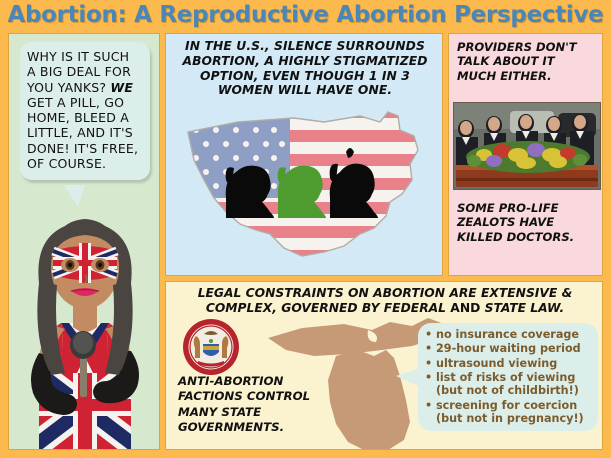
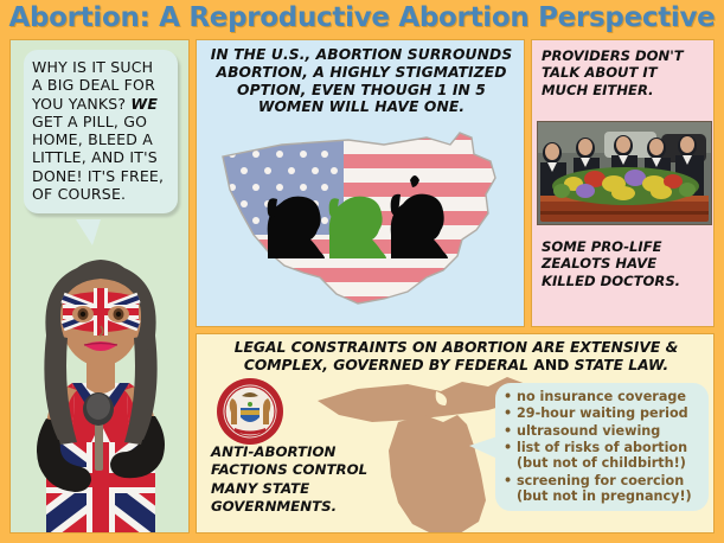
  Abortion: A Reproductive Abortion Perspective
  WHY IS IT SUCH
  A BIG DEAL FOR
  YOU YANKS? WE
  GET A PILL, GO
  HOME, BLEED A
  LITTLE, AND IT'S
  DONE! IT'S FREE,
  OF COURSE.
- IN THE U.S., SILENCE SURROUNDS
+ IN THE U.S., ABORTION SURROUNDS
  ABORTION, A HIGHLY STIGMATIZED
- OPTION, EVEN THOUGH 1 IN 3
+ OPTION, EVEN THOUGH 1 IN 5
  WOMEN WILL HAVE ONE.
  PROVIDERS DON'T
  TALK ABOUT IT
  MUCH EITHER.
  SOME PRO-LIFE
  ZEALOTS HAVE
  KILLED DOCTORS.
  LEGAL CONSTRAINTS ON ABORTION ARE EXTENSIVE &
  COMPLEX, GOVERNED BY FEDERAL AND STATE LAW.
  ANTI-ABORTION
  FACTIONS CONTROL
  MANY STATE
  GOVERNMENTS.
  no insurance coverage
  29-hour waiting period
  ultrasound viewing
- list of risks of viewing
+ list of risks of abortion
  (but not of childbirth!)
  screening for coercion
  (but not in pregnancy!)
